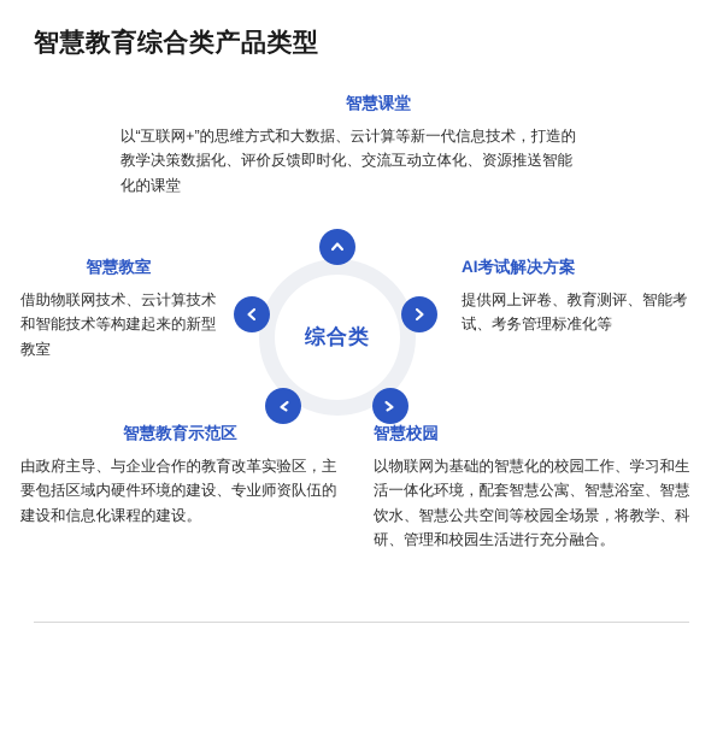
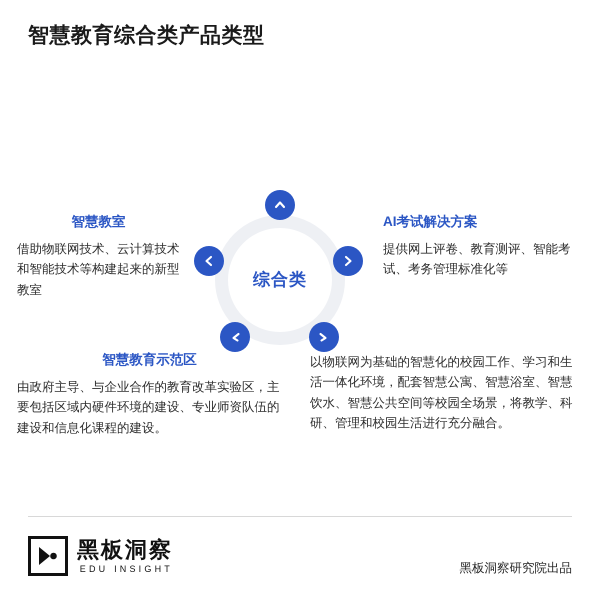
  智慧教育综合类产品类型
  综合类
- 智慧课堂
- 以“互联网+”的思维方式和大数据、云计算等新一代信息技术，打造的教学决策数据化、评价反馈即时化、交流互动立体化、资源推送智能化的课堂
  AI考试解决方案
  提供网上评卷、教育测评、智能考试、考务管理标准化等
  智慧教室
  借助物联网技术、云计算技术和智能技术等构建起来的新型教室
  智慧教育示范区
  由政府主导、与企业合作的教育改革实验区，主要包括区域内硬件环境的建设、专业师资队伍的建设和信息化课程的建设。
- 智慧校园
  以物联网为基础的智慧化的校园工作、学习和生活一体化环境，配套智慧公寓、智慧浴室、智慧饮水、智慧公共空间等校园全场景，将教学、科研、管理和校园生活进行充分融合。
+ 黑板洞察
+ EDU INSIGHT
+ 黑板洞察研究院出品
